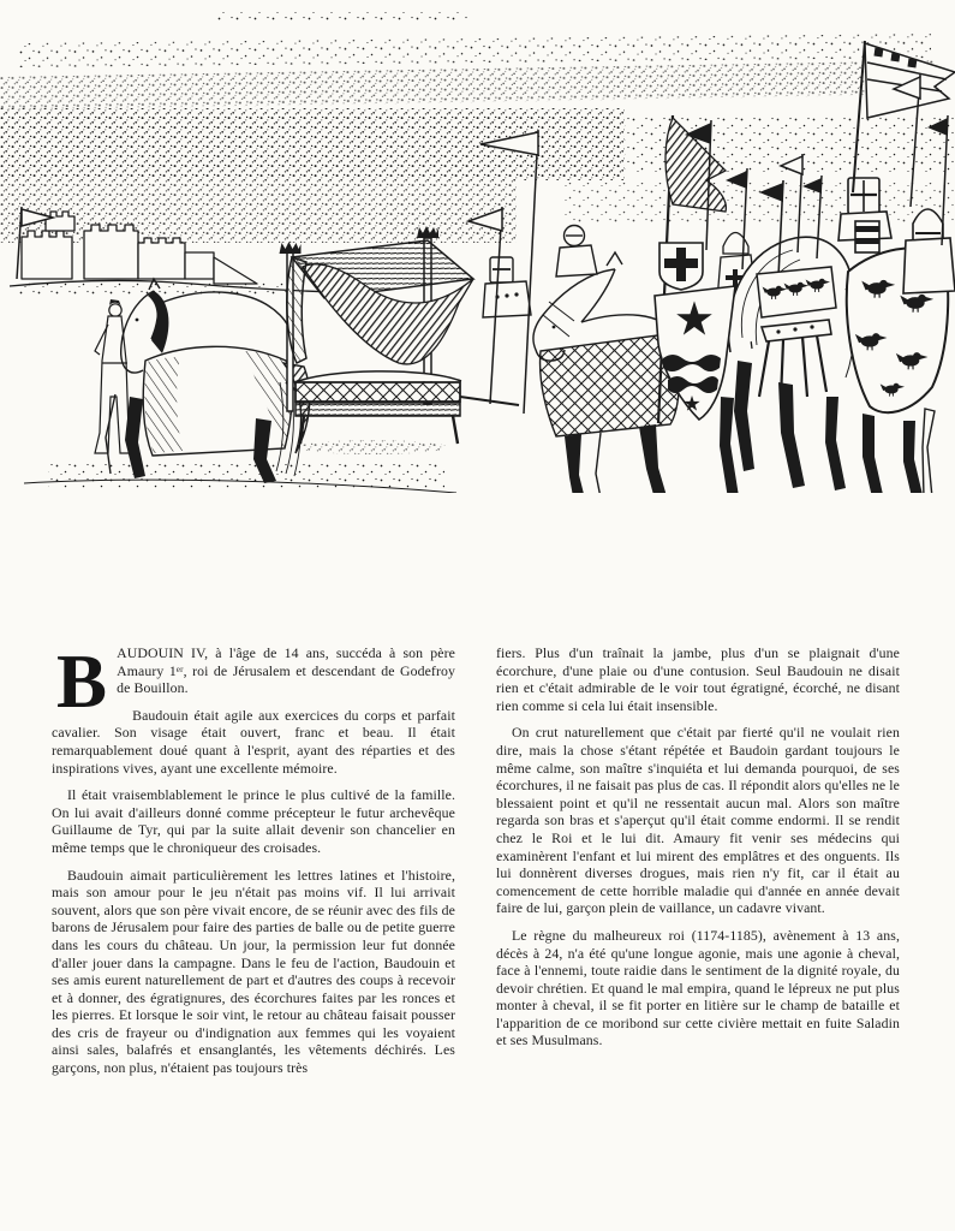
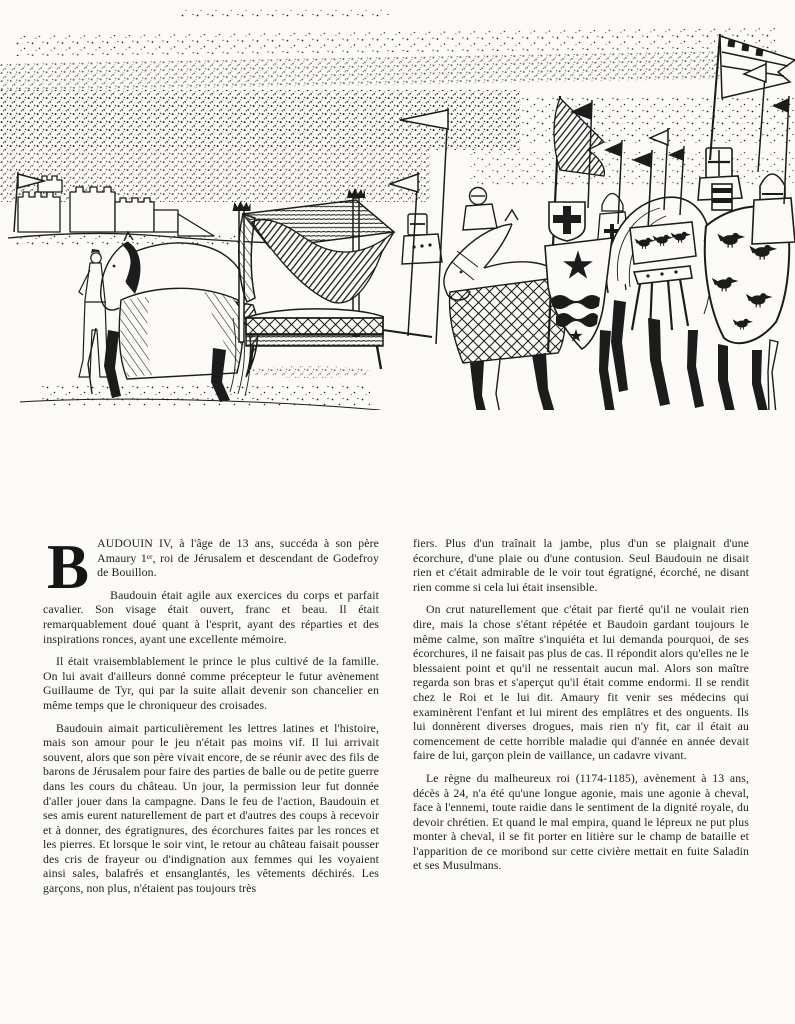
  B
- AUDOUIN IV, à l'âge de 14 ans, succéda à son père Amaury 1ᵉʳ, roi de Jérusalem et descendant de Godefroy de Bouillon.
+ AUDOUIN IV, à l'âge de 13 ans, succéda à son père Amaury 1ᵉʳ, roi de Jérusalem et descendant de Godefroy de Bouillon.
- Baudouin était agile aux exercices du corps et parfait cavalier. Son visage était ouvert, franc et beau. Il était remarquablement doué quant à l'esprit, ayant des réparties et des inspirations vives, ayant une excellente mémoire.
+ Baudouin était agile aux exercices du corps et parfait cavalier. Son visage était ouvert, franc et beau. Il était remarquablement doué quant à l'esprit, ayant des réparties et des inspirations ronces, ayant une excellente mémoire.
- Il était vraisemblablement le prince le plus cultivé de la famille. On lui avait d'ailleurs donné comme précepteur le futur archevêque Guillaume de Tyr, qui par la suite allait devenir son chancelier en même temps que le chroniqueur des croisades.
+ Il était vraisemblablement le prince le plus cultivé de la famille. On lui avait d'ailleurs donné comme précepteur le futur avènement Guillaume de Tyr, qui par la suite allait devenir son chancelier en même temps que le chroniqueur des croisades.
  Baudouin aimait particulièrement les lettres latines et l'histoire, mais son amour pour le jeu n'était pas moins vif. Il lui arrivait souvent, alors que son père vivait encore, de se réunir avec des fils de barons de Jérusalem pour faire des parties de balle ou de petite guerre dans les cours du château. Un jour, la permission leur fut donnée d'aller jouer dans la campagne. Dans le feu de l'action, Baudouin et ses amis eurent naturellement de part et d'autres des coups à recevoir et à donner, des égratignures, des écorchures faites par les ronces et les pierres. Et lorsque le soir vint, le retour au château faisait pousser des cris de frayeur ou d'indignation aux femmes qui les voyaient ainsi sales, balafrés et ensanglantés, les vêtements déchirés. Les garçons, non plus, n'étaient pas toujours très
  fiers. Plus d'un traînait la jambe, plus d'un se plaignait d'une écorchure, d'une plaie ou d'une contusion. Seul Baudouin ne disait rien et c'était admirable de le voir tout égratigné, écorché, ne disant rien comme si cela lui était insensible.
  On crut naturellement que c'était par fierté qu'il ne voulait rien dire, mais la chose s'étant répétée et Baudoin gardant toujours le même calme, son maître s'inquiéta et lui demanda pourquoi, de ses écorchures, il ne faisait pas plus de cas. Il répondit alors qu'elles ne le blessaient point et qu'il ne ressentait aucun mal. Alors son maître regarda son bras et s'aperçut qu'il était comme endormi. Il se rendit chez le Roi et le lui dit. Amaury fit venir ses médecins qui examinèrent l'enfant et lui mirent des emplâtres et des onguents. Ils lui donnèrent diverses drogues, mais rien n'y fit, car il était au comencement de cette horrible maladie qui d'année en année devait faire de lui, garçon plein de vaillance, un cadavre vivant.
  Le règne du malheureux roi (1174-1185), avènement à 13 ans, décès à 24, n'a été qu'une longue agonie, mais une agonie à cheval, face à l'ennemi, toute raidie dans le sentiment de la dignité royale, du devoir chrétien. Et quand le mal empira, quand le lépreux ne put plus monter à cheval, il se fit porter en litière sur le champ de bataille et l'apparition de ce moribond sur cette civière mettait en fuite Saladin et ses Musulmans.
